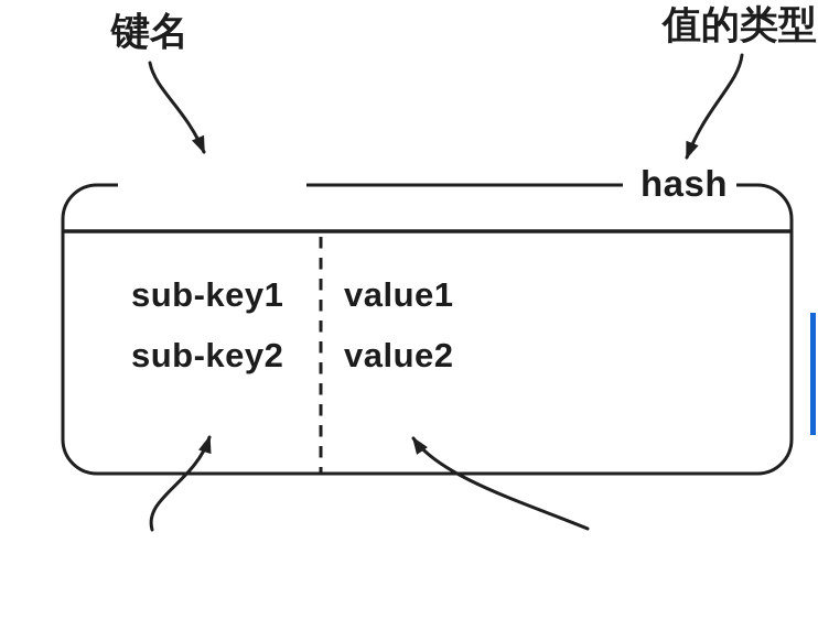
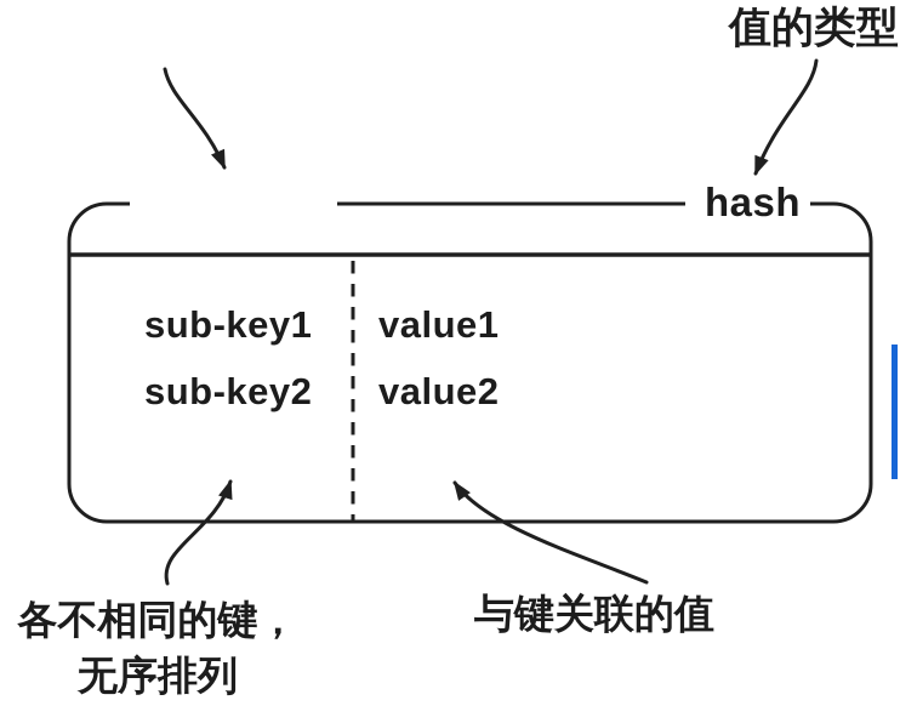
- 键名
  值的类型
  hash
  sub-key1
  value1
  sub-key2
  value2
+ 各不相同的键，
+ 无序排列
+ 与键关联的值
